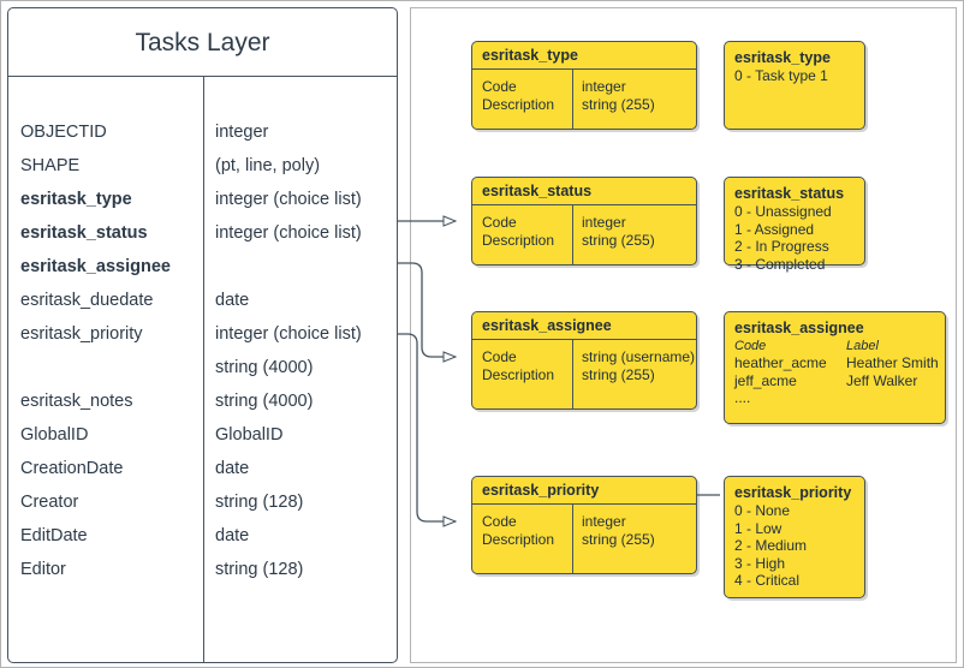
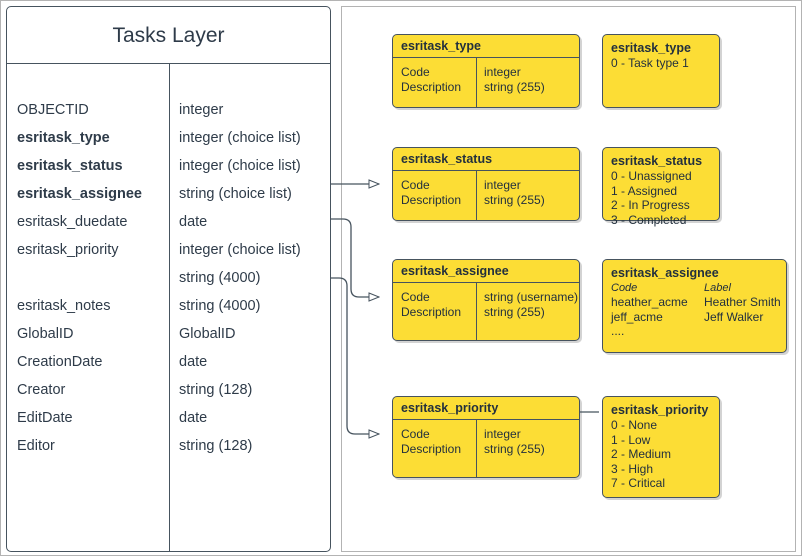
  Tasks Layer
  OBJECTID
  integer
- SHAPE
- (pt, line, poly)
  esritask_type
  integer (choice list)
  esritask_status
  integer (choice list)
  esritask_assignee
+ string (choice list)
  esritask_duedate
  date
  esritask_priority
  integer (choice list)
  string (4000)
  esritask_notes
  string (4000)
  GlobalID
  GlobalID
  CreationDate
  date
  Creator
  string (128)
  EditDate
  date
  Editor
  string (128)
  esritask_type
  Code
  Description
  integer
  string (255)
  esritask_type
  0 - Task type 1
  esritask_status
  Code
  Description
  integer
  string (255)
  esritask_status
  0 - Unassigned
  1 - Assigned
  2 - In Progress
  3 - Completed
  esritask_assignee
  Code
  Description
  string (username)
  string (255)
  esritask_assignee
  Code
  Label
  heather_acme
  Heather Smith
  jeff_acme
  Jeff Walker
  ....
  esritask_priority
  Code
  Description
  integer
  string (255)
  esritask_priority
  0 - None
  1 - Low
  2 - Medium
  3 - High
- 4 - Critical
+ 7 - Critical
